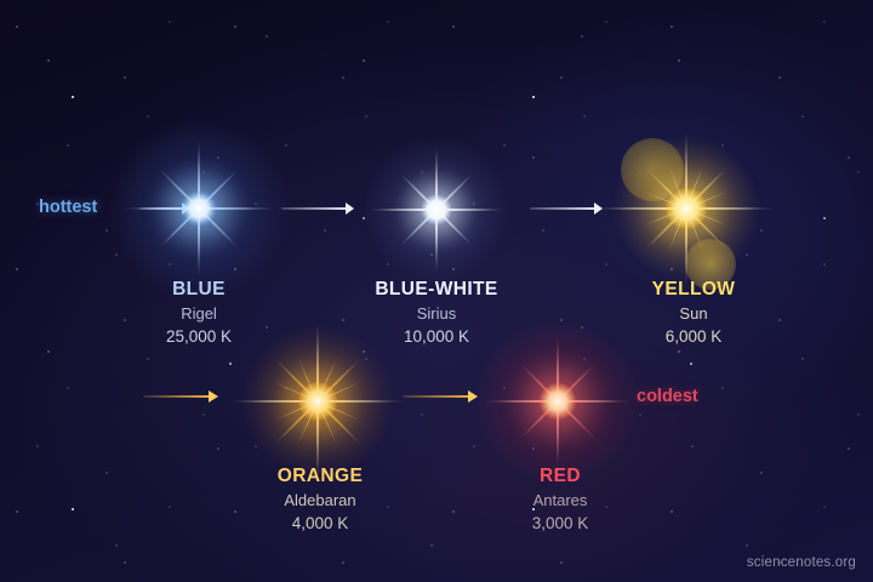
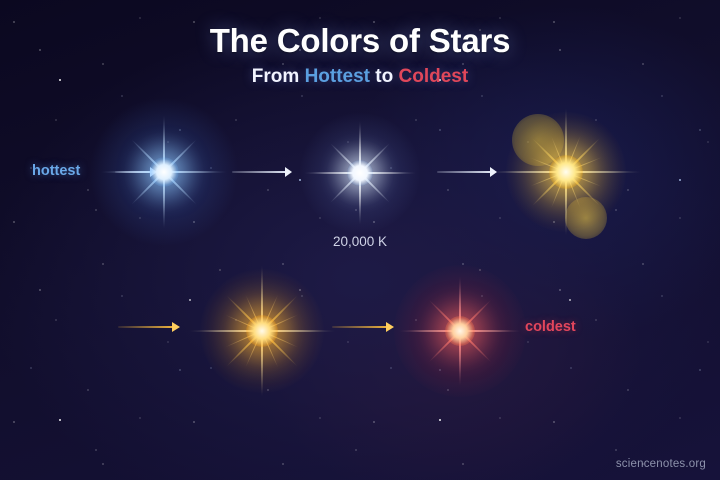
+ The Colors of Stars
+ From Hottest to Coldest
  hottest
  coldest
- BLUE
- Rigel
- 25,000 K
- BLUE-WHITE
- Sirius
- 10,000 K
+ 20,000 K
- YELLOW
- Sun
- 6,000 K
- ORANGE
- Aldebaran
- 4,000 K
- RED
- Antares
- 3,000 K
  sciencenotes.org
